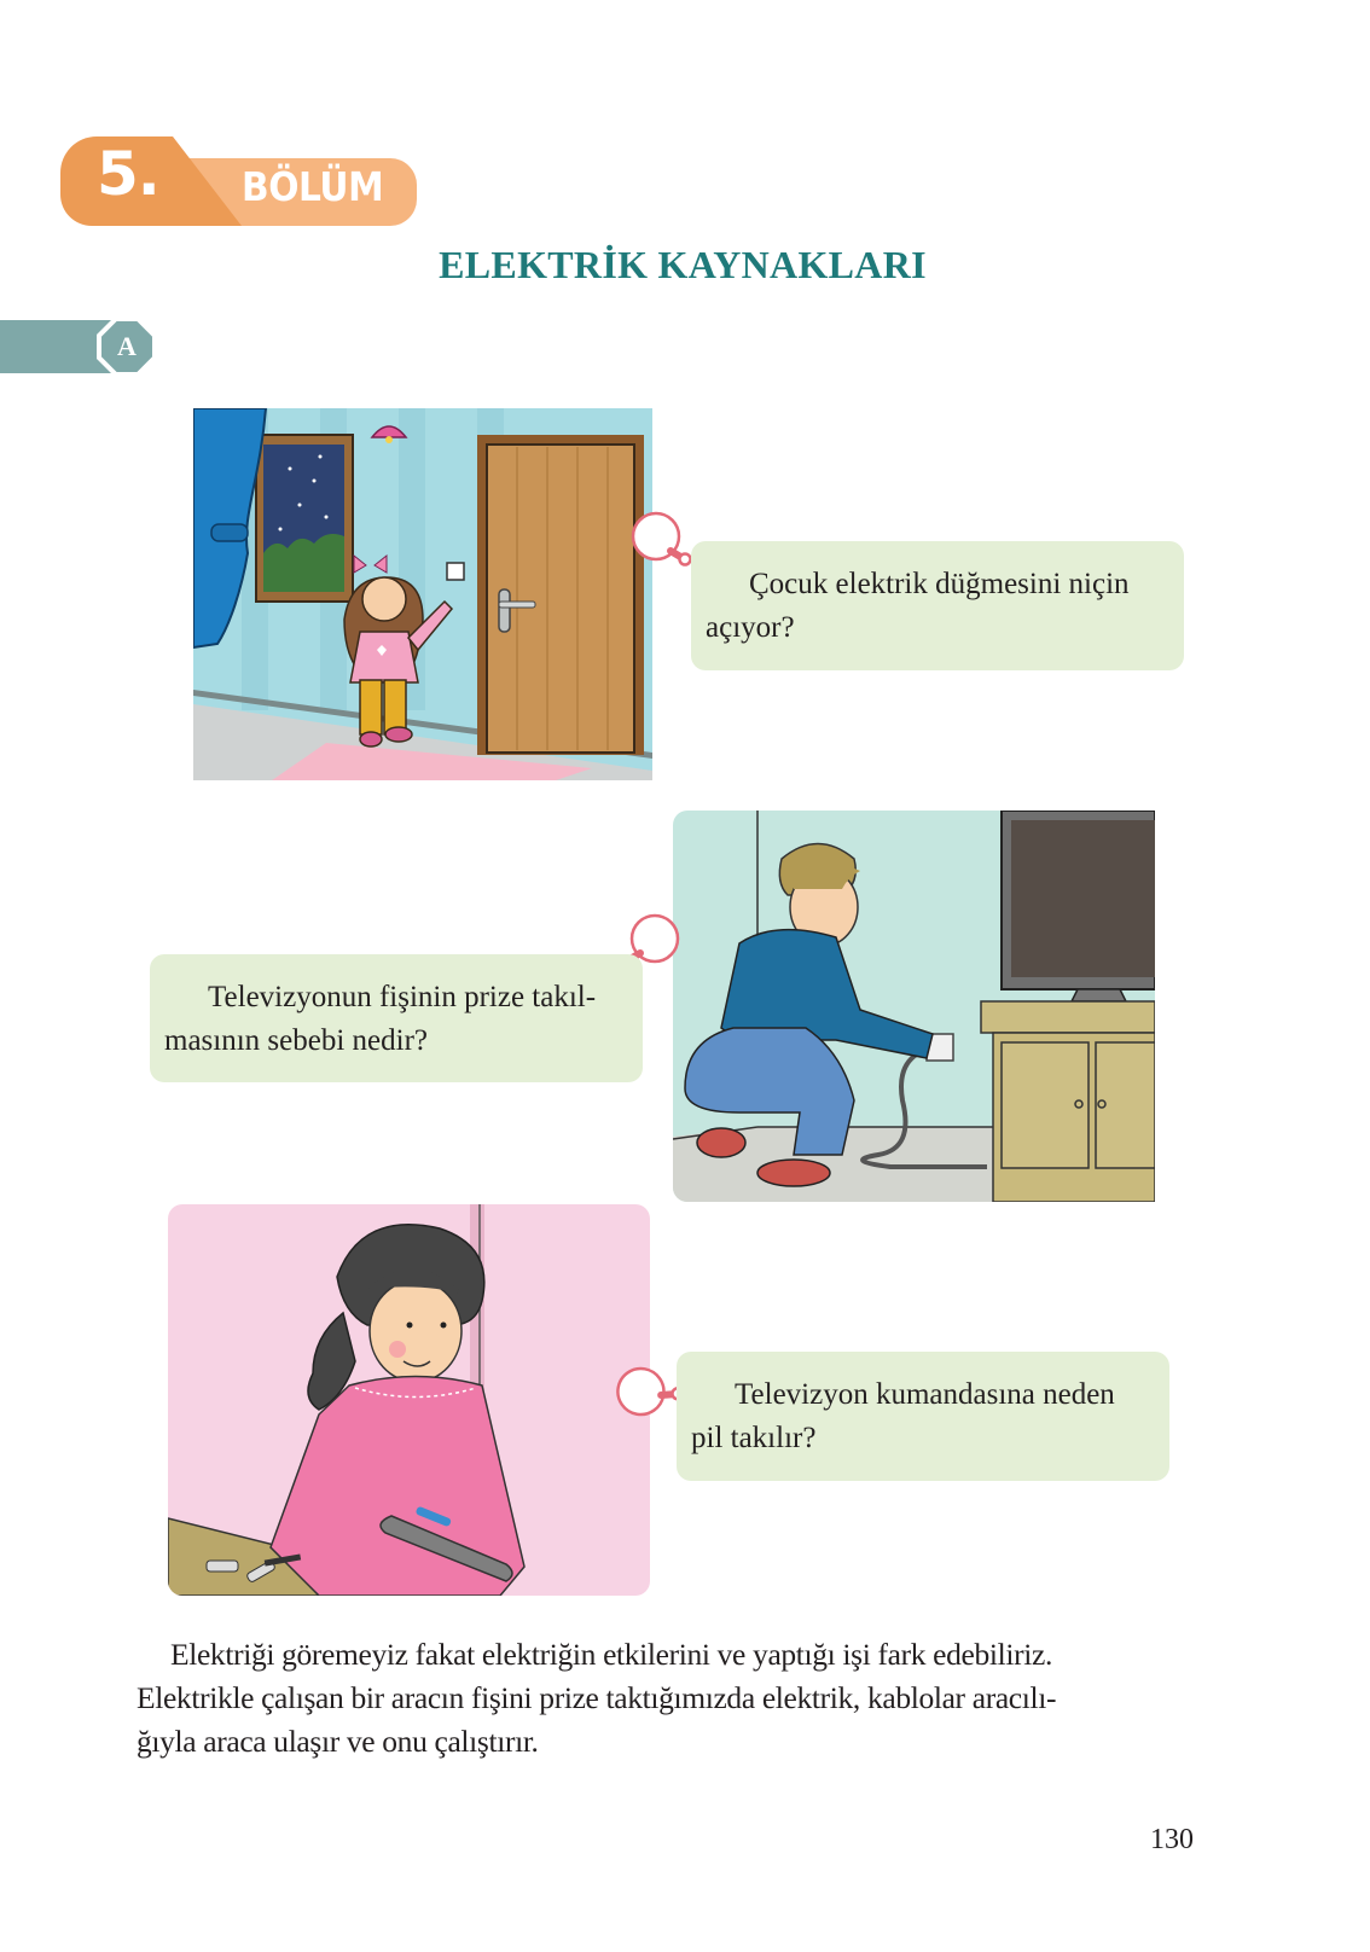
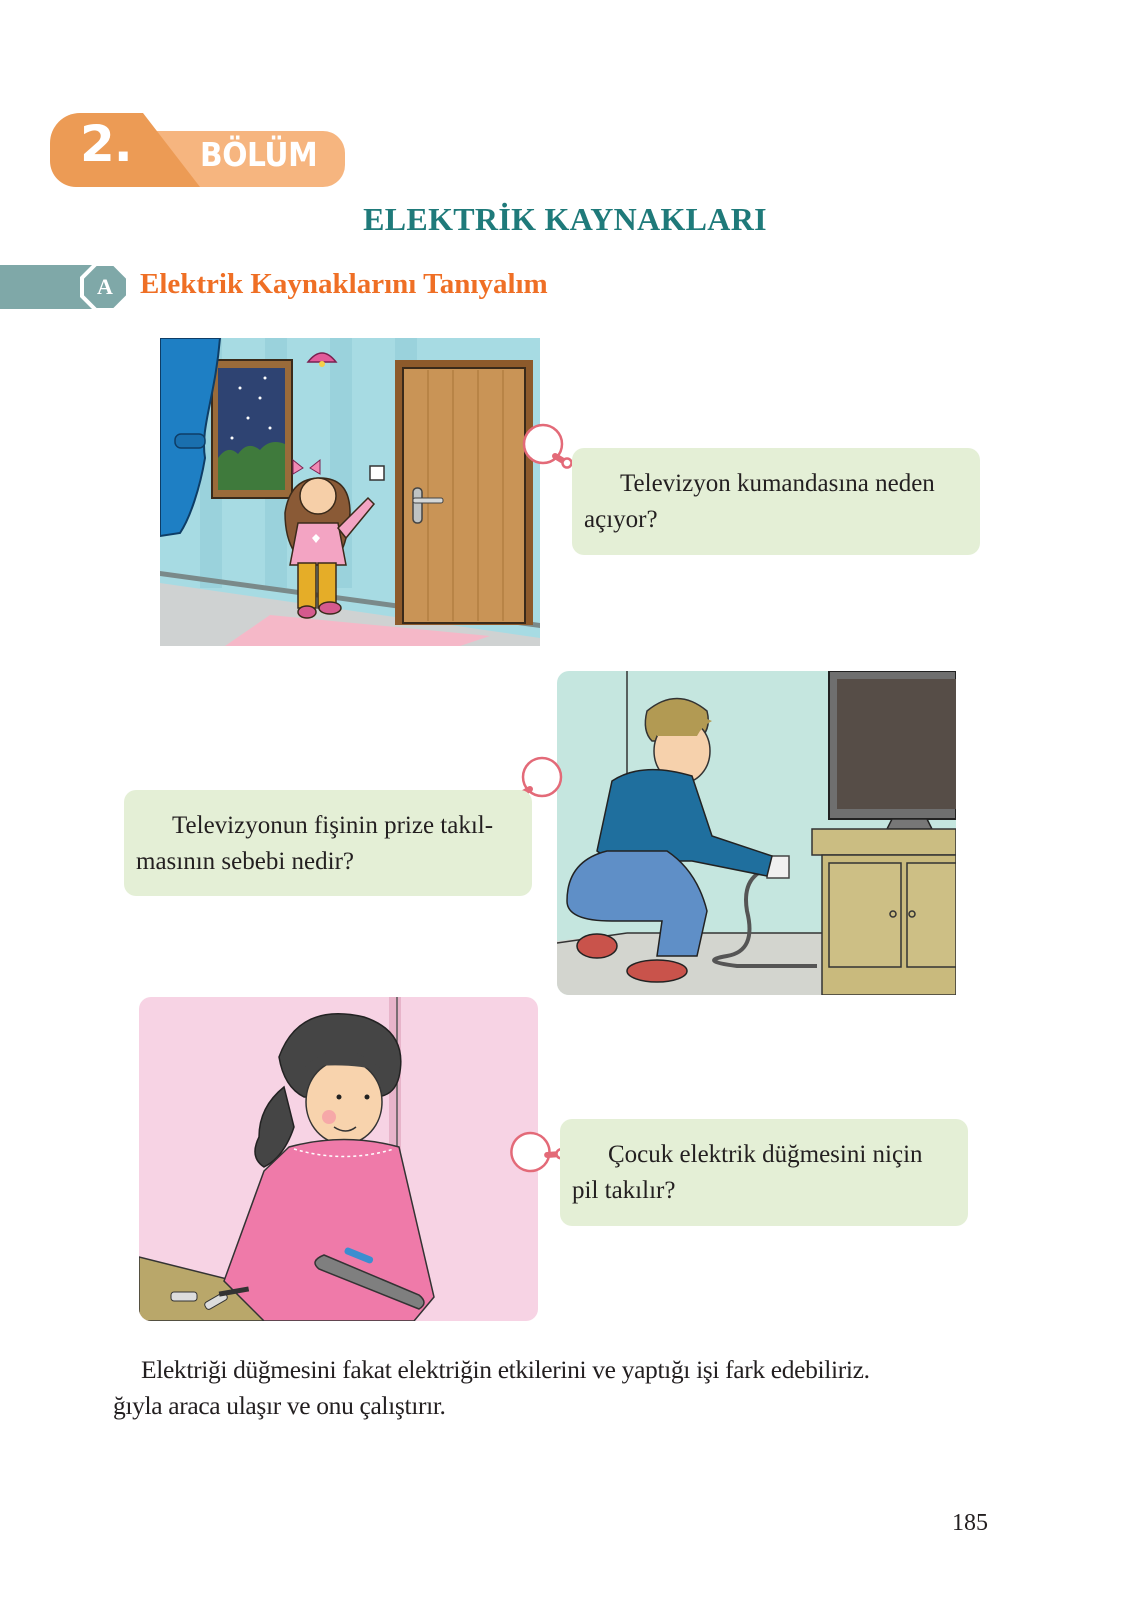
- 5.
+ 2.
  BÖLÜM
  ELEKTRİK KAYNAKLARI
  A
+ Elektrik Kaynaklarını Tanıyalım
- Çocuk elektrik düğmesini niçin
+ Televizyon kumandasına neden
  açıyor?
  Televizyonun fişinin prize takıl-
  masının sebebi nedir?
- Televizyon kumandasına neden
+ Çocuk elektrik düğmesini niçin
  pil takılır?
- Elektriği göremeyiz fakat elektriğin etkilerini ve yaptığı işi fark edebiliriz.
+ Elektriği düğmesini fakat elektriğin etkilerini ve yaptığı işi fark edebiliriz.
- Elektrikle çalışan bir aracın fişini prize taktığımızda elektrik, kablolar aracılı-
  ğıyla araca ulaşır ve onu çalıştırır.
- 130
+ 185
